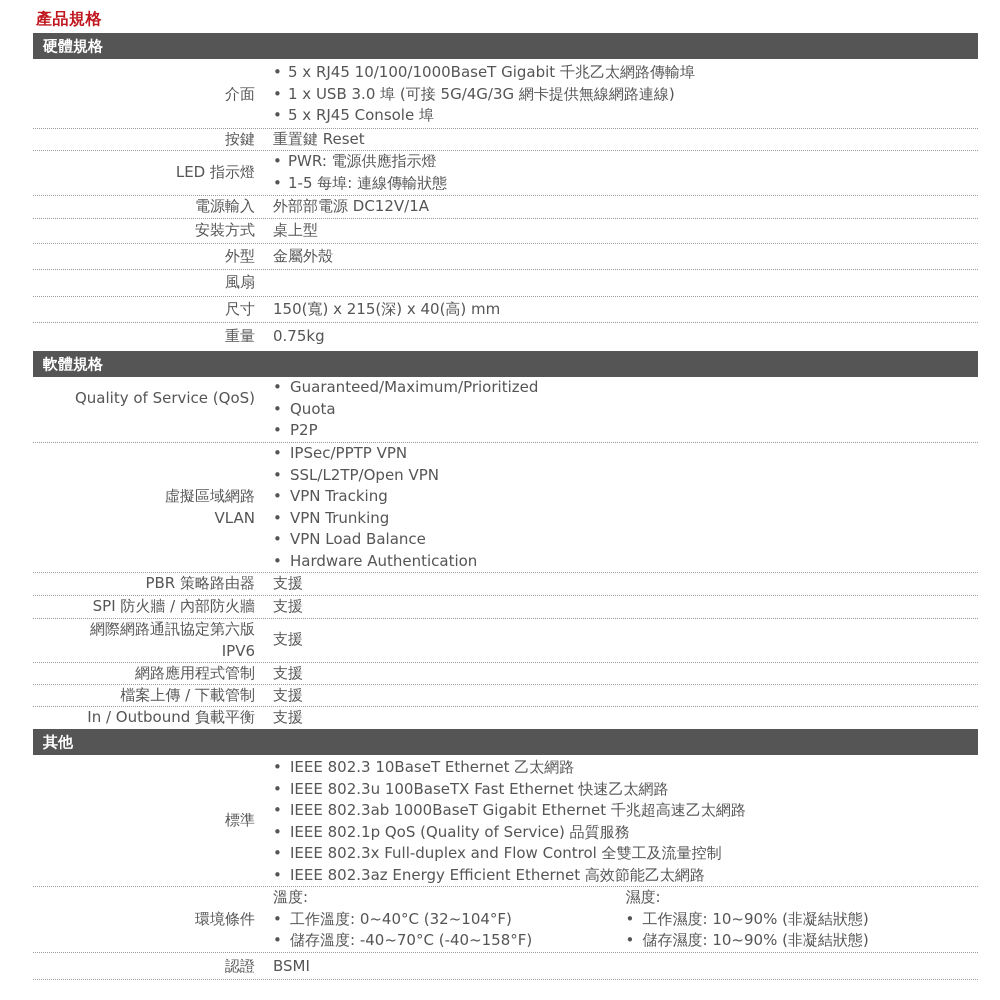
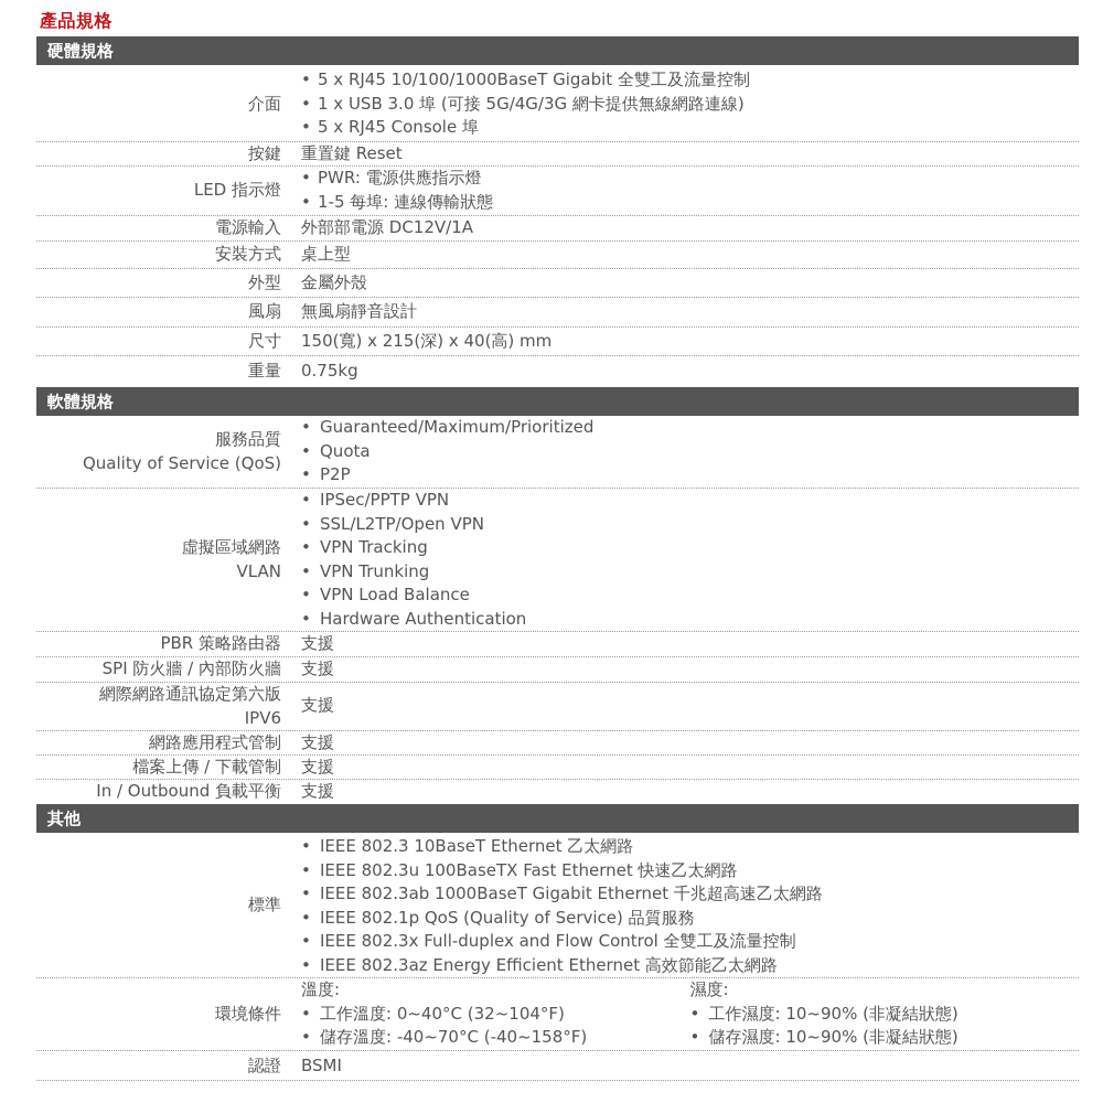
  產品規格
  硬體規格
  介面
- 5 x RJ45 10/100/1000BaseT Gigabit 千兆乙太網路傳輸埠
+ 5 x RJ45 10/100/1000BaseT Gigabit 全雙工及流量控制
  1 x USB 3.0 埠 (可接 5G/4G/3G 網卡提供無線網路連線)
  5 x RJ45 Console 埠
  按鍵
  重置鍵 Reset
  LED 指示燈
  PWR: 電源供應指示燈
  1-5 每埠: 連線傳輸狀態
  電源輸入
  外部部電源 DC12V/1A
  安裝方式
  桌上型
  外型
  金屬外殼
  風扇
+ 無風扇靜音設計
  尺寸
  150(寬) x 215(深) x 40(高) mm
  重量
  0.75kg
  軟體規格
+ 服務品質
  Quality of Service (QoS)
  Guaranteed/Maximum/Prioritized
  Quota
  P2P
  虛擬區域網路
  VLAN
  IPSec/PPTP VPN
  SSL/L2TP/Open VPN
  VPN Tracking
  VPN Trunking
  VPN Load Balance
  Hardware Authentication
  PBR 策略路由器
  支援
  SPI 防火牆 / 內部防火牆
  支援
  網際網路通訊協定第六版
  IPV6
  支援
  網路應用程式管制
  支援
  檔案上傳 / 下載管制
  支援
  In / Outbound 負載平衡
  支援
  其他
  標準
  IEEE 802.3 10BaseT Ethernet 乙太網路
  IEEE 802.3u 100BaseTX Fast Ethernet 快速乙太網路
  IEEE 802.3ab 1000BaseT Gigabit Ethernet 千兆超高速乙太網路
  IEEE 802.1p QoS (Quality of Service) 品質服務
  IEEE 802.3x Full-duplex and Flow Control 全雙工及流量控制
  IEEE 802.3az Energy Efficient Ethernet 高效節能乙太網路
  環境條件
  溫度:
  工作溫度: 0~40°C (32~104°F)
  儲存溫度: -40~70°C (-40~158°F)
  濕度:
  工作濕度: 10~90% (非凝結狀態)
  儲存濕度: 10~90% (非凝結狀態)
  認證
  BSMI
